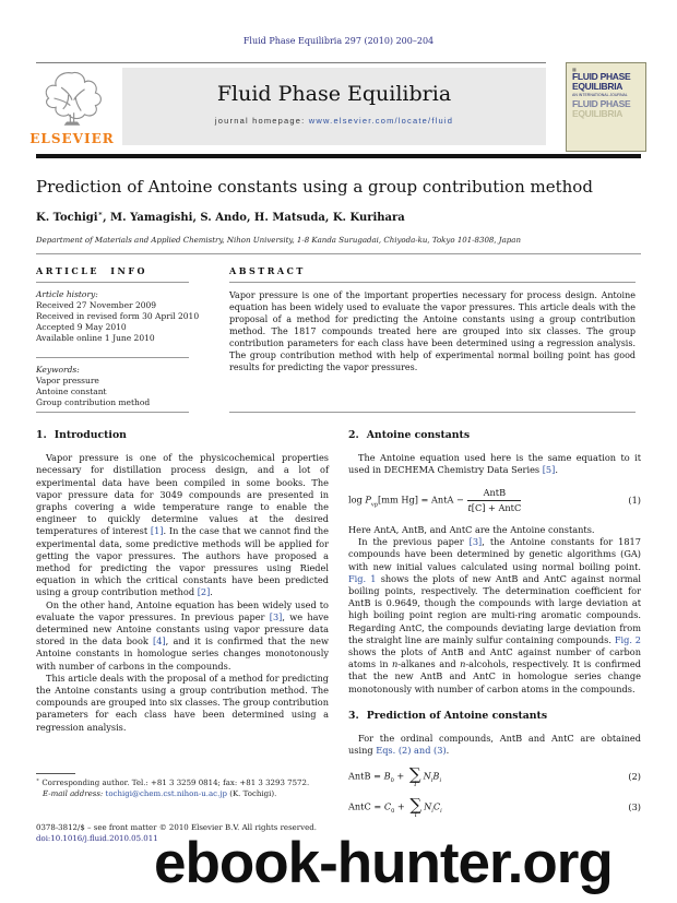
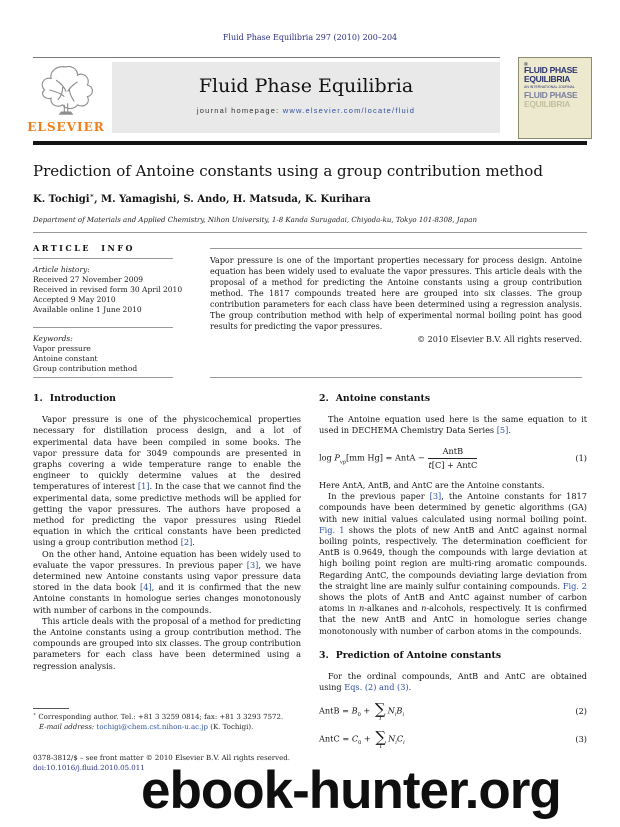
  Fluid Phase Equilibria 297 (2010) 200–204
  ELSEVIER
  Fluid Phase Equilibria
  journal homepage: www.elsevier.com/locate/fluid
  FLUID PHASE
  EQUILIBRIA
  FLUID PHASE
  EQUILIBRIA
  Prediction of Antoine constants using a group contribution method
  K. Tochigi∗, M. Yamagishi, S. Ando, H. Matsuda, K. Kurihara
  Department of Materials and Applied Chemistry, Nihon University, 1-8 Kanda Surugadai, Chiyoda-ku, Tokyo 101-8308, Japan
  ARTICLE INFO
  Article history:
  Received 27 November 2009
  Received in revised form 30 April 2010
  Accepted 9 May 2010
  Available online 1 June 2010
  Keywords:
  Vapor pressure
  Antoine constant
  Group contribution method
- ABSTRACT
  Vapor pressure is one of the important properties necessary for process design. Antoine equation has been widely used to evaluate the vapor pressures. This article deals with the proposal of a method for predicting the Antoine constants using a group contribution method. The 1817 compounds treated here are grouped into six classes. The group contribution parameters for each class have been determined using a regression analysis. The group contribution method with help of experimental normal boiling point has good results for predicting the vapor pressures.
+ © 2010 Elsevier B.V. All rights reserved.
  1. Introduction
  Vapor pressure is one of the physicochemical properties necessary for distillation process design, and a lot of experimental data have been compiled in some books. The vapor pressure data for 3049 compounds are presented in graphs covering a wide temperature range to enable the engineer to quickly determine values at the desired temperatures of interest [1]. In the case that we cannot find the experimental data, some predictive methods will be applied for getting the vapor pressures. The authors have proposed a method for predicting the vapor pressures using Riedel equation in which the critical constants have been predicted using a group contribution method [2].
  On the other hand, Antoine equation has been widely used to evaluate the vapor pressures. In previous paper [3], we have determined new Antoine constants using vapor pressure data stored in the data book [4], and it is confirmed that the new Antoine constants in homologue series changes monotonously with number of carbons in the compounds.
  This article deals with the proposal of a method for predicting the Antoine constants using a group contribution method. The compounds are grouped into six classes. The group contribution parameters for each class have been determined using a regression analysis.
  2. Antoine constants
  The Antoine equation used here is the same equation to it used in DECHEMA Chemistry Data Series [5].
  log P [mm Hg] = AntA −
  AntB
  t[C] + AntC
  (1)
  Here AntA, AntB, and AntC are the Antoine constants.
  In the previous paper [3], the Antoine constants for 1817 compounds have been determined by genetic algorithms (GA) with new initial values calculated using normal boiling point. Fig. 1 shows the plots of new AntB and AntC against normal boiling points, respectively. The determination coefficient for AntB is 0.9649, though the compounds with large deviation at high boiling point region are multi-ring aromatic compounds. Regarding AntC, the compounds deviating large deviation from the straight line are mainly sulfur containing compounds. Fig. 2 shows the plots of AntB and AntC against number of carbon atoms in n-alkanes and n-alcohols, respectively. It is confirmed that the new AntB and AntC in homologue series change monotonously with number of carbon atoms in the compounds.
  3. Prediction of Antoine constants
  For the ordinal compounds, AntB and AntC are obtained using Eqs. (2) and (3).
  AntB = B +
  ∑
  i
  (2)
  AntC = C +
  ∑
  i
  (3)
  Corresponding author. Tel.: +81 3 3259 0814; fax: +81 3 3293 7572.
  E-mail address: tochigi@chem.cst.nihon-u.ac.jp (K. Tochigi).
  0378-3812/$ – see front matter © 2010 Elsevier B.V. All rights reserved.
  doi:10.1016/j.fluid.2010.05.011
  ebook-hunter.org
